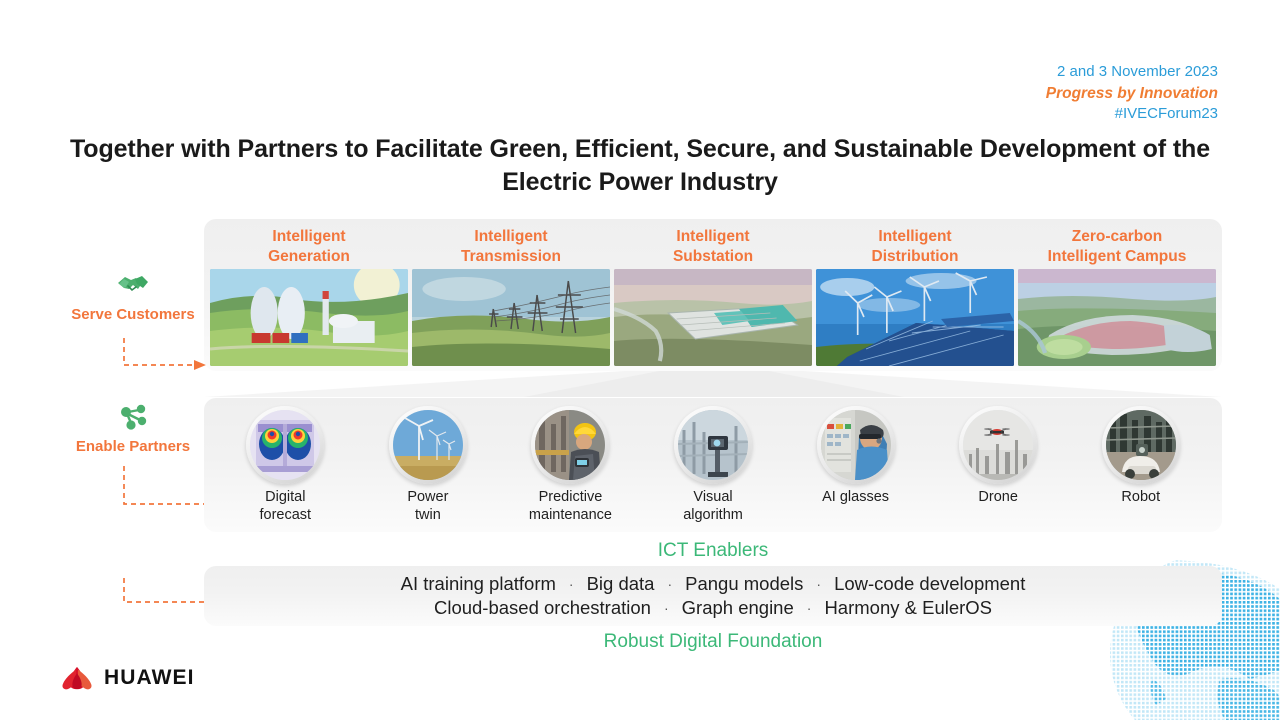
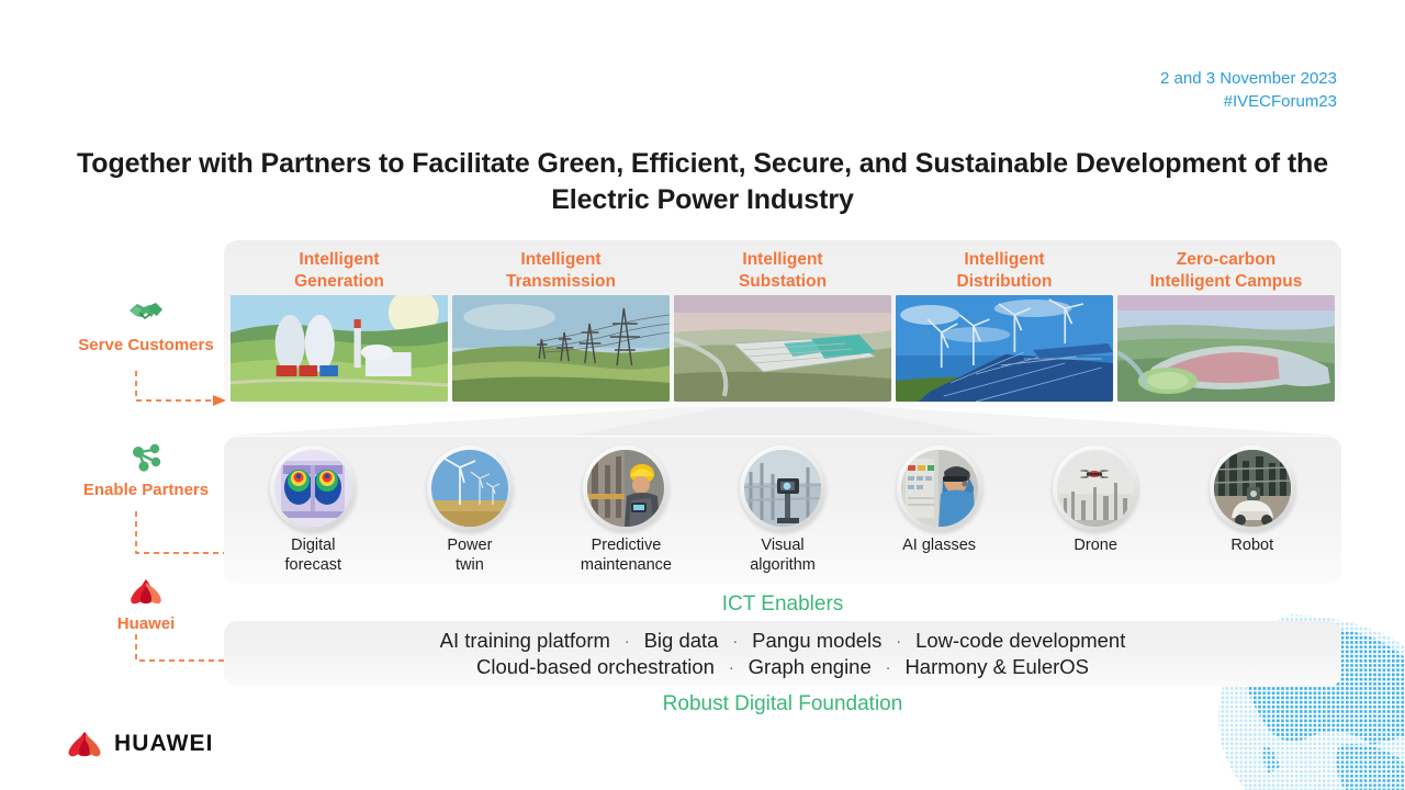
  2 and 3 November 2023
- Progress by Innovation
  #IVECForum23
  Together with Partners to Facilitate Green, Efficient, Secure, and Sustainable Development of the Electric Power Industry
  Serve Customers
  Enable Partners
+ Huawei
  Intelligent
  Generation
  Intelligent
  Transmission
  Intelligent
  Substation
  Intelligent
  Distribution
  Zero-carbon
  Intelligent Campus
  Digital
  forecast
  Power
  twin
  Predictive
  maintenance
  Visual
  algorithm
  AI glasses
  Drone
  Robot
  ICT Enablers
  AI training platform
  ·
  Big data
  ·
  Pangu models
  ·
  Low-code development
  Cloud-based orchestration
  ·
  Graph engine
  ·
  Harmony & EulerOS
  Robust Digital Foundation
  HUAWEI
